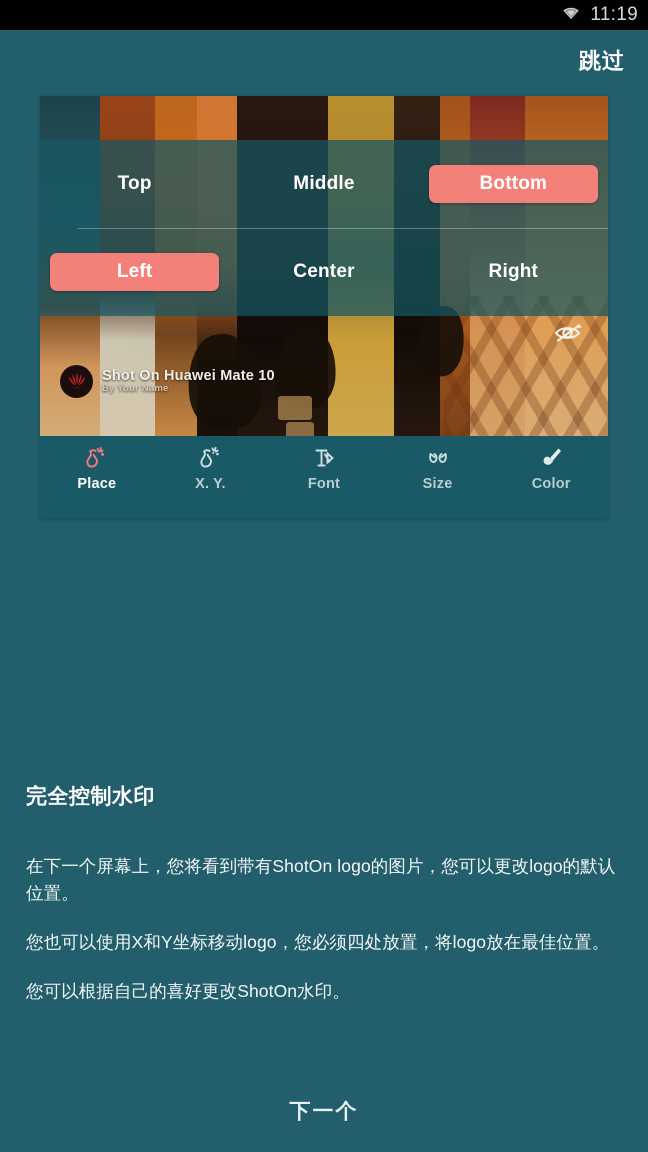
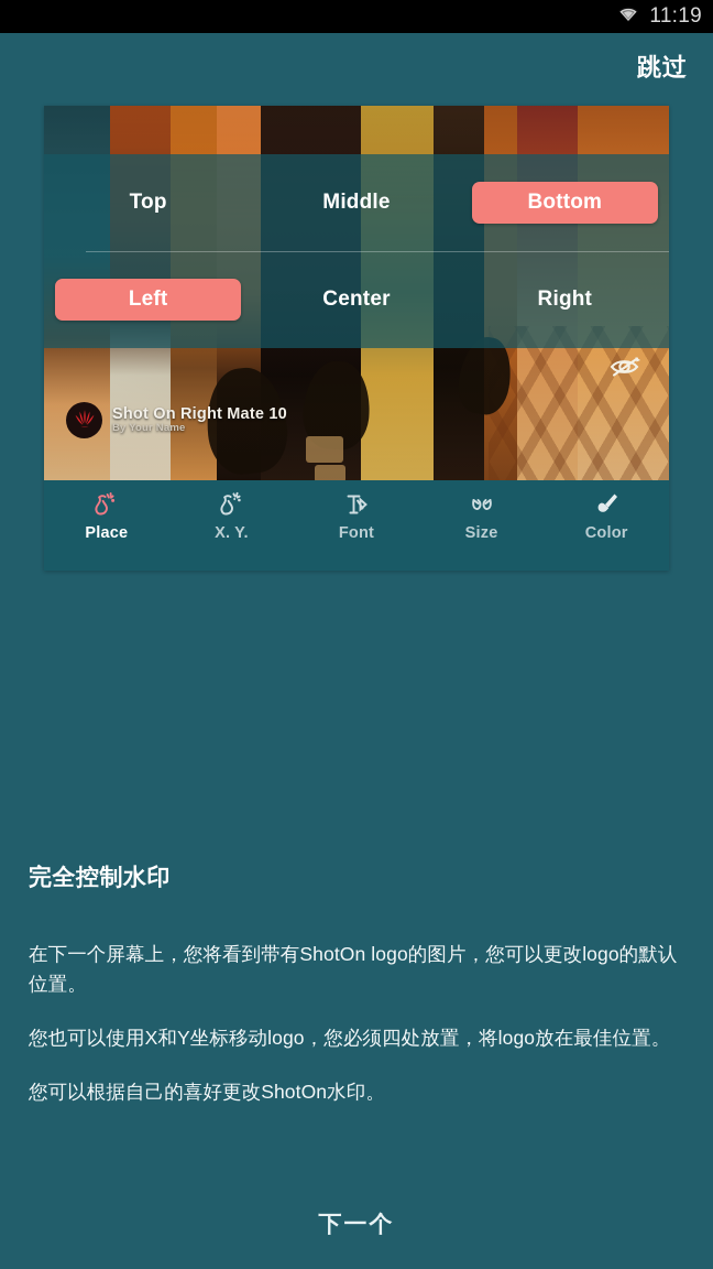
  11:19
  跳过
  Top
  Middle
  Bottom
  Left
  Center
  Right
- Shot On Huawei Mate 10
+ Shot On Right Mate 10
  By Your Name
  Place
  X. Y.
  Font
  Size
  Color
  完全控制水印
  在下一个屏幕上，您将看到带有ShotOn logo的图片，您可以更改logo的默认位置。
  您也可以使用X和Y坐标移动logo，您必须四处放置，将logo放在最佳位置。
  您可以根据自己的喜好更改ShotOn水印。
  下一个
